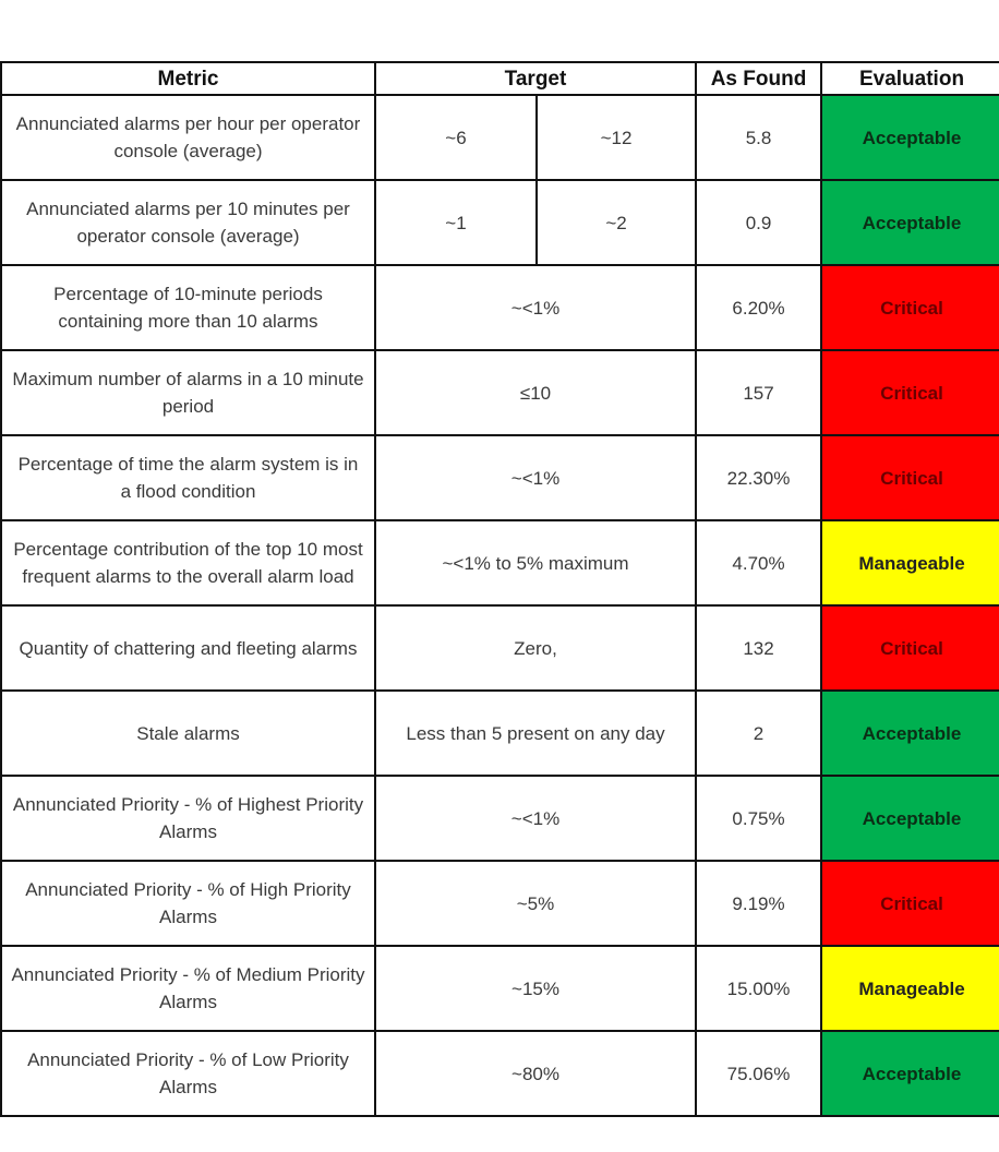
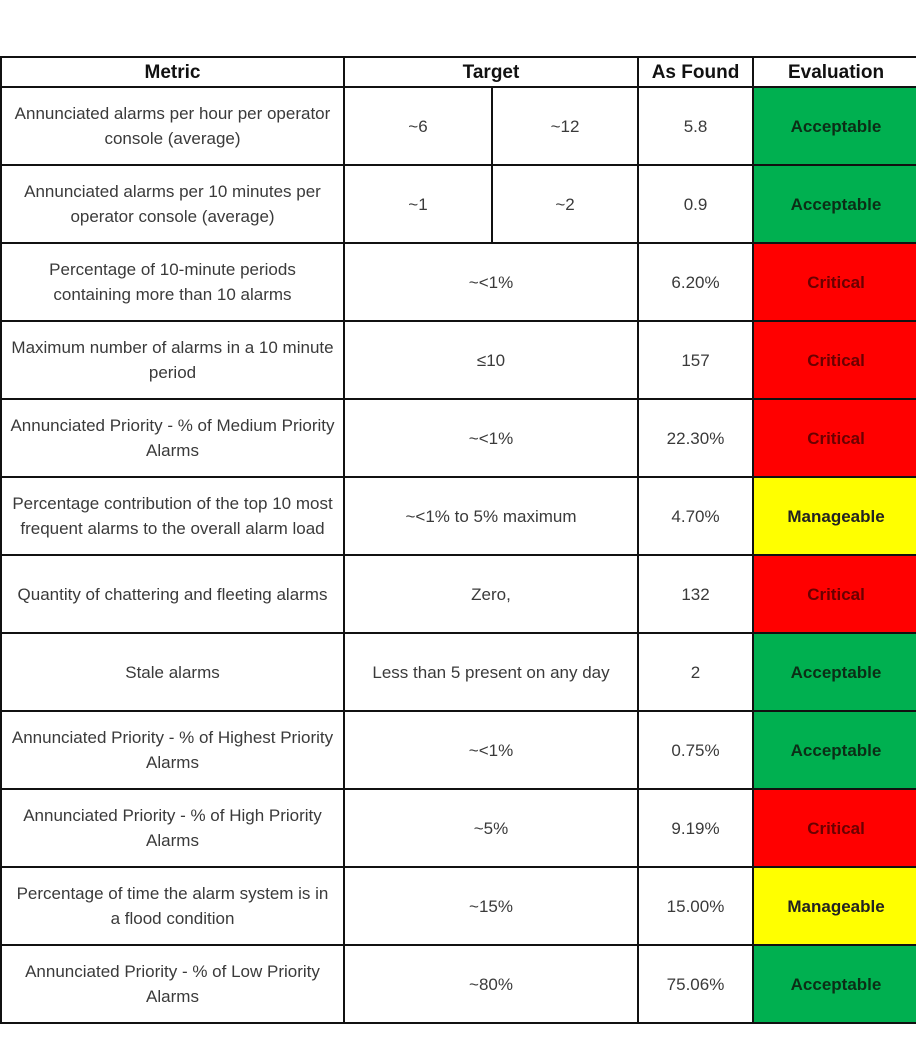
  Metric	Target	As Found	Evaluation
  Annunciated alarms per hour per operator console (average)	~6	~12	5.8	Acceptable
  Annunciated alarms per 10 minutes per operator console (average)	~1	~2	0.9	Acceptable
  Percentage of 10-minute periods containing more than 10 alarms	~<1%	6.20%	Critical
  Maximum number of alarms in a 10 minute period	≤10	157	Critical
- Percentage of time the alarm system is in a flood condition	~<1%	22.30%	Critical
+ Annunciated Priority - % of Medium Priority Alarms	~<1%	22.30%	Critical
  Percentage contribution of the top 10 most frequent alarms to the overall alarm load	~<1% to 5% maximum	4.70%	Manageable
  Quantity of chattering and fleeting alarms	Zero,	132	Critical
  Stale alarms	Less than 5 present on any day	2	Acceptable
  Annunciated Priority - % of Highest Priority Alarms	~<1%	0.75%	Acceptable
  Annunciated Priority - % of High Priority Alarms	~5%	9.19%	Critical
- Annunciated Priority - % of Medium Priority Alarms	~15%	15.00%	Manageable
+ Percentage of time the alarm system is in a flood condition	~15%	15.00%	Manageable
  Annunciated Priority - % of Low Priority Alarms	~80%	75.06%	Acceptable
